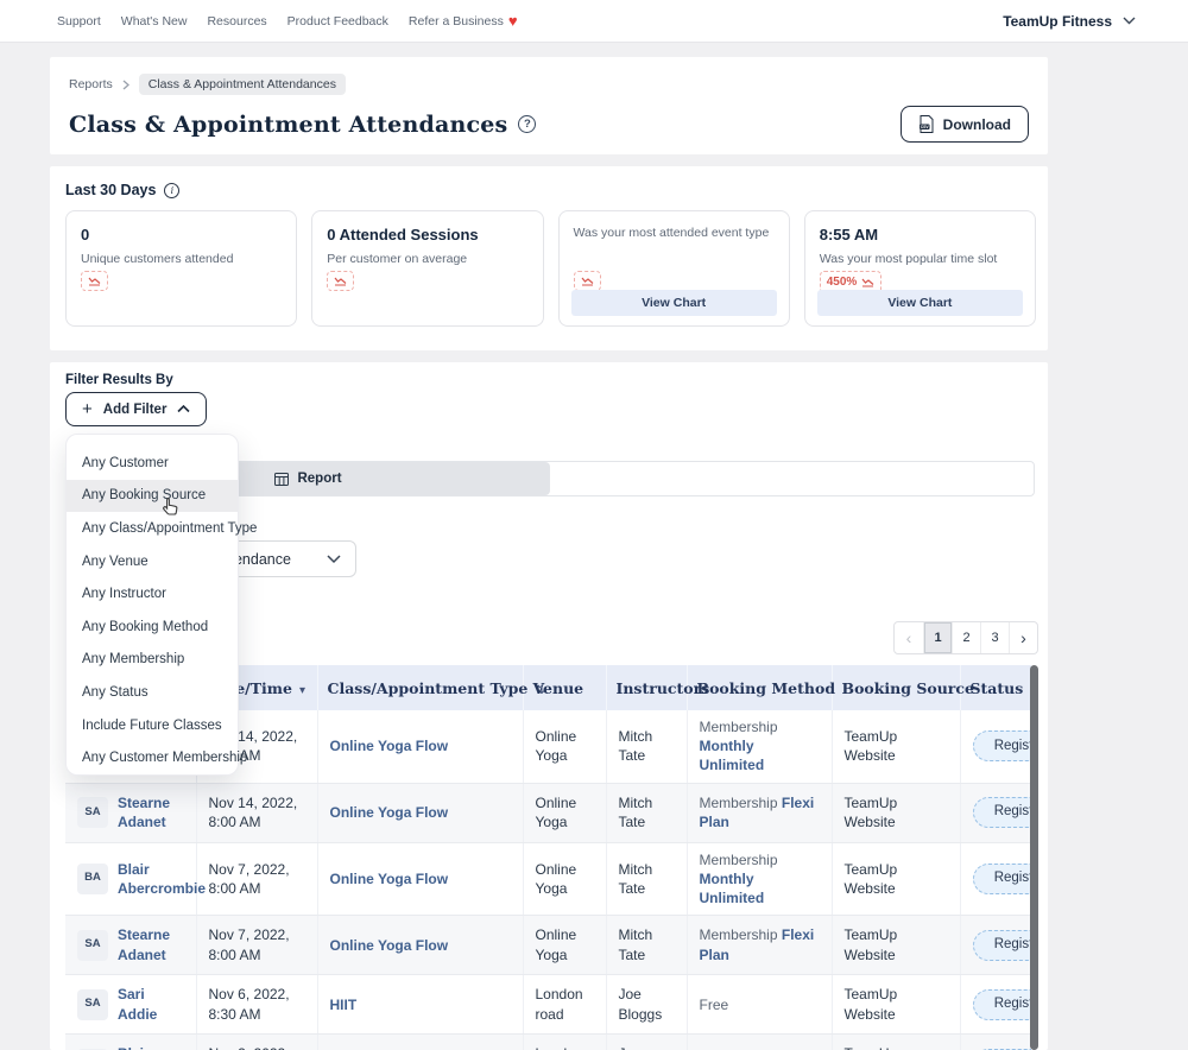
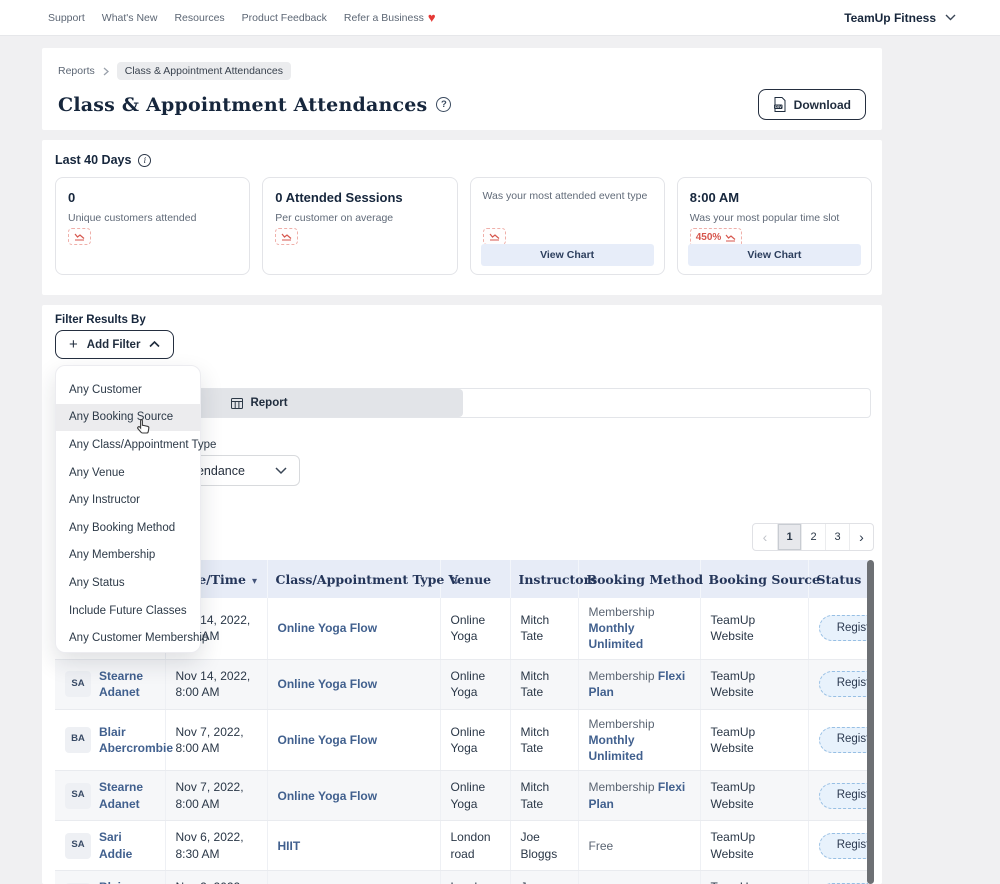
  Support
  What's New
  Resources
  Product Feedback
  Refer a Business
  ♥
  TeamUp Fitness
  Reports
  Class & Appointment Attendances
  Class & Appointment Attendances
  ?
  Download
- Last 30 Days
+ Last 40 Days
  i
  0
  Unique customers attended
  0 Attended Sessions
  Per customer on average
  Was your most attended event type
  View Chart
- 8:55 AM
+ 8:00 AM
  Was your most popular time slot
  450%
  View Chart
  Filter Results By
  +
  Add Filter
  Report
  ‹
  1
  2
  3
  ›
  	e/Time ▾	Class/Appointment Type	Venue	Instructo	Booking Method	Booking Source	Status
  	14, 2022, AM	Online Yoga Flow	Online Yoga	Mitch Tate	Membership Monthly Unlimited	TeamUp Website	Regis
  SA Stearne Adanet	Nov 14, 2022, 8:00 AM	Online Yoga Flow	Online Yoga	Mitch Tate	Membership Flexi Plan	TeamUp Website	Regis
  BA Blair Abercrombie	Nov 7, 2022, 8:00 AM	Online Yoga Flow	Online Yoga	Mitch Tate	Membership Monthly Unlimited	TeamUp Website	Regis
  SA Stearne Adanet	Nov 7, 2022, 8:00 AM	Online Yoga Flow	Online Yoga	Mitch Tate	Membership Flexi Plan	TeamUp Website	Regis
  SA Sari Addie	Nov 6, 2022, 8:30 AM	HIIT	London road	Joe Bloggs	Free	TeamUp Website	Regis
  Any Customer
  Any Booking Source
  Any Class/Appointment Type
  Any Venue
  Any Instructor
  Any Booking Method
  Any Membership
  Any Status
  Include Future Classes
  Any Customer Membership
